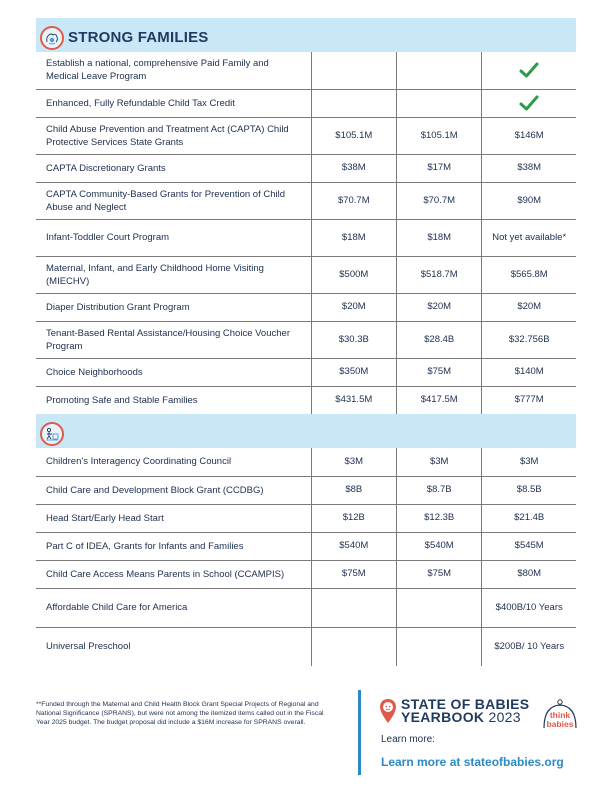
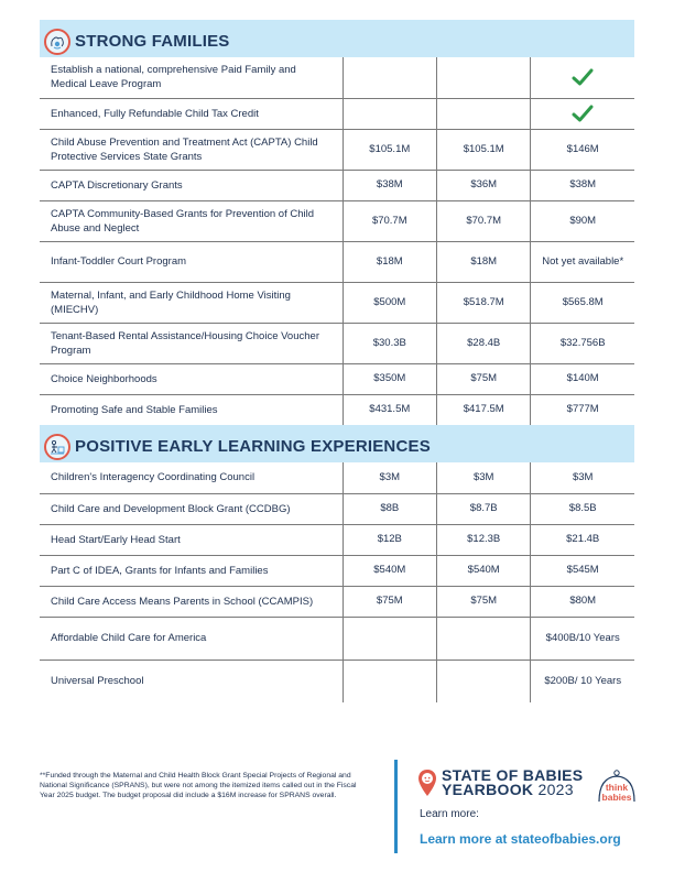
  STRONG FAMILIES
  Establish a national, comprehensive Paid Family and Medical Leave Program
  Enhanced, Fully Refundable Child Tax Credit
  Child Abuse Prevention and Treatment Act (CAPTA) Child Protective Services State Grants	$105.1M	$105.1M	$146M
- CAPTA Discretionary Grants	$38M	$17M	$38M
+ CAPTA Discretionary Grants	$38M	$36M	$38M
  CAPTA Community-Based Grants for Prevention of Child Abuse and Neglect	$70.7M	$70.7M	$90M
  Infant-Toddler Court Program	$18M	$18M	Not yet available*
  Maternal, Infant, and Early Childhood Home Visiting (MIECHV)	$500M	$518.7M	$565.8M
- Diaper Distribution Grant Program	$20M	$20M	$20M
  Tenant-Based Rental Assistance/Housing Choice Voucher Program	$30.3B	$28.4B	$32.756B
  Choice Neighborhoods	$350M	$75M	$140M
  Promoting Safe and Stable Families	$431.5M	$417.5M	$777M
+ POSITIVE EARLY LEARNING EXPERIENCES
  Children's Interagency Coordinating Council	$3M	$3M	$3M
  Child Care and Development Block Grant (CCDBG)	$8B	$8.7B	$8.5B
  Head Start/Early Head Start	$12B	$12.3B	$21.4B
  Part C of IDEA, Grants for Infants and Families	$540M	$540M	$545M
  Child Care Access Means Parents in School (CCAMPIS)	$75M	$75M	$80M
  Affordable Child Care for America			$400B/10 Years
  Universal Preschool			$200B/ 10 Years
  STATE OF BABIES
  YEARBOOK 2023
  think
  babies
  Learn more:
  Learn more at stateofbabies.org
